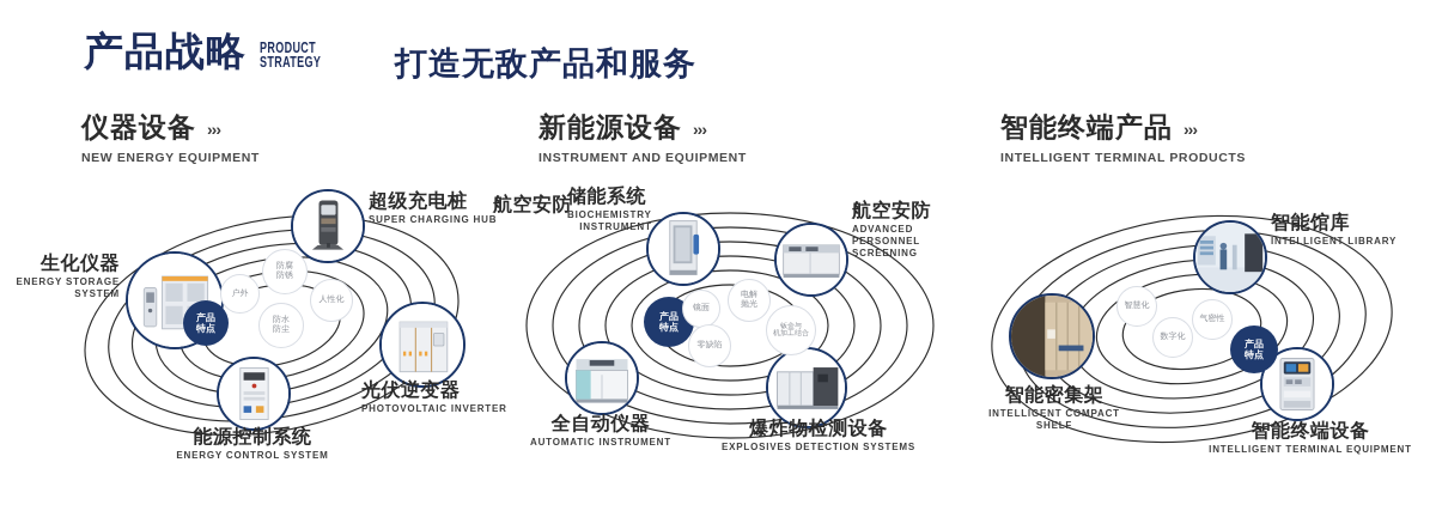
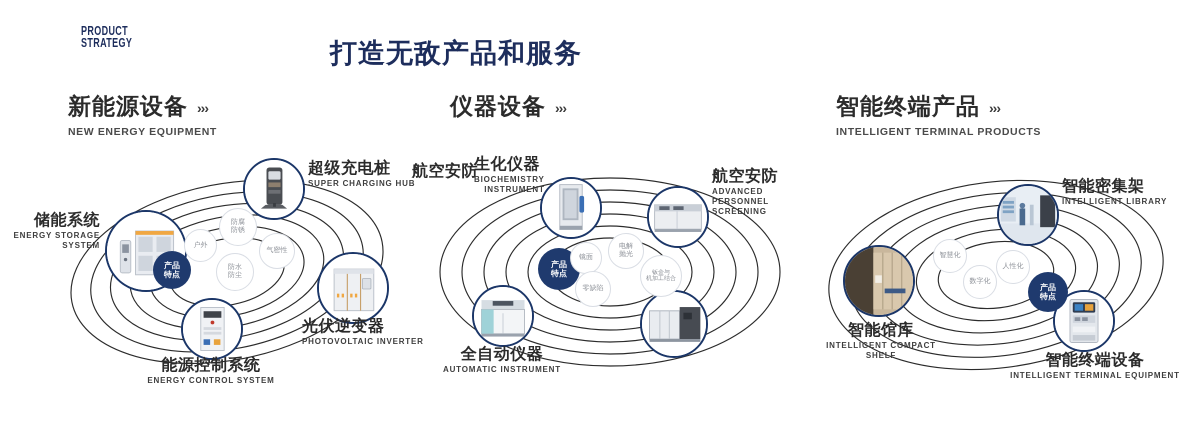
- 产品战略
  PRODUCT
  STRATEGY
  打造无敌产品和服务
- 仪器设备
+ 新能源设备
  ›››
  NEW ENERGY EQUIPMENT
- 新能源设备
+ 仪器设备
  ›››
- INSTRUMENT AND EQUIPMENT
  智能终端产品
  ›››
  INTELLIGENT TERMINAL PRODUCTS
- 生化仪器
+ 储能系统
  ENERGY STORAGE
  SYSTEM
  超级充电桩
  SUPER CHARGING HUB
  光伏逆变器
  PHOTOVOLTAIC INVERTER
  能源控制系统
  ENERGY CONTROL SYSTEM
  产品
  特点
  户外
  防腐
  防锈
  防水
  防尘
- 人性化
+ 气密性
  航空安防
- 储能系统
+ 生化仪器
  BIOCHEMISTRY
  INSTRUMENT
  航空安防
  ADVANCED PERSONNEL
  SCREENING
  全自动仪器
  AUTOMATIC INSTRUMENT
- 爆炸物检测设备
- EXPLOSIVES DETECTION SYSTEMS
  产品
  特点
  镜面
  电解
  抛光
  零缺陷
- 智能馆库
+ 智能密集架
  INTELLIGENT LIBRARY
- 智能密集架
+ 智能馆库
  INTELLIGENT COMPACT
  SHELF
  智能终端设备
  INTELLIGENT TERMINAL EQUIPMENT
  智慧化
  数字化
- 气密性
+ 人性化
  产品
  特点
